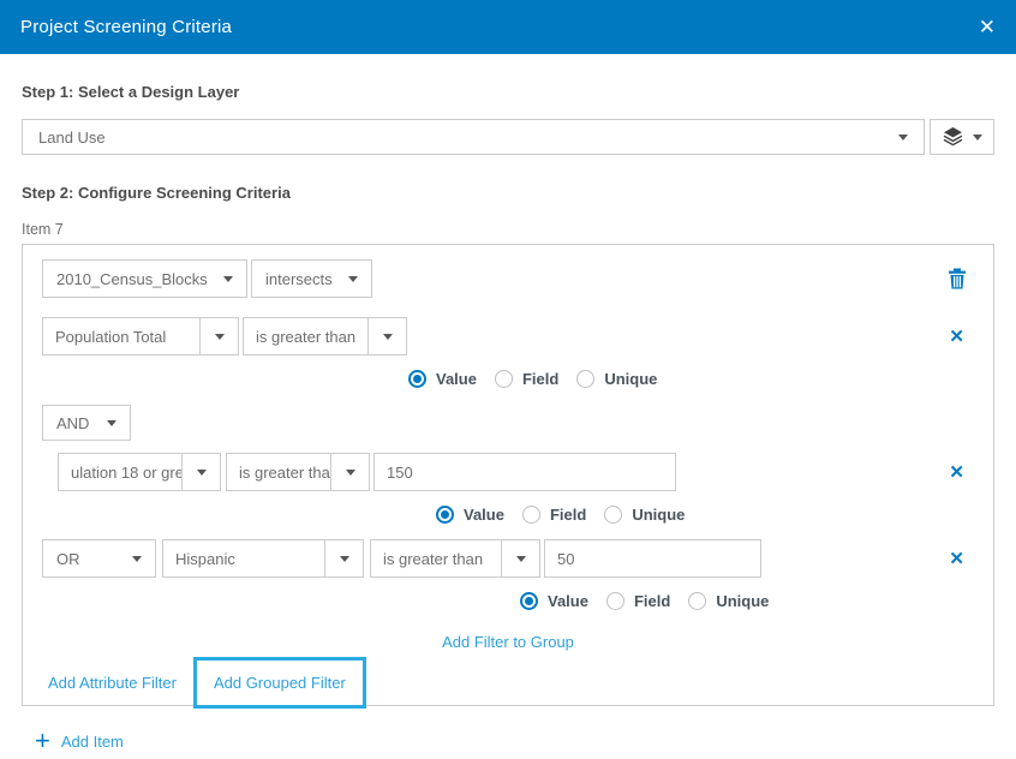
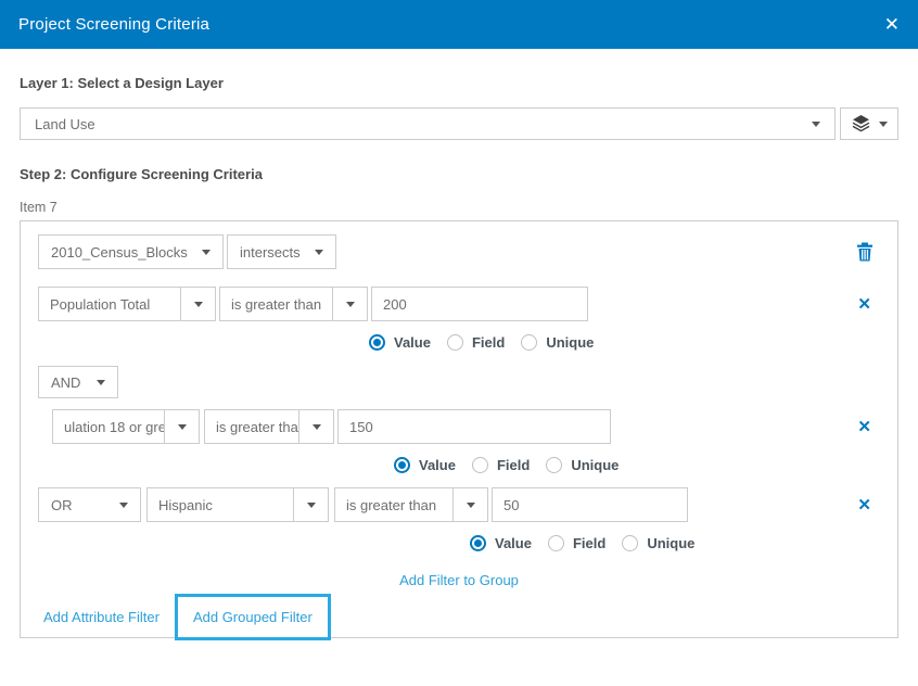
  Project Screening Criteria
  ✕
- Step 1: Select a Design Layer
+ Layer 1: Select a Design Layer
  Land Use
  Step 2: Configure Screening Criteria
  Item 7
  2010_Census_Blocks
  intersects
  Population Total
  is greater than
+ 200
  ✕
  Value
  Field
  Unique
  AND
  ulation 18 or gre
  is greater tha
  150
  ✕
  Value
  Field
  Unique
  OR
  Hispanic
  is greater than
  50
  ✕
  Value
  Field
  Unique
  Add Filter to Group
  Add Attribute Filter
  Add Grouped Filter
- +
- Add Item
